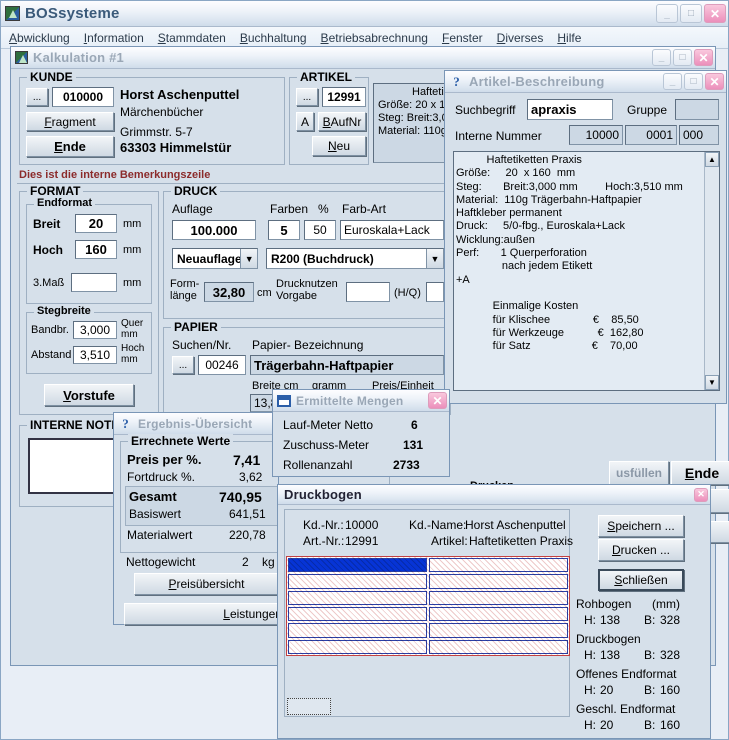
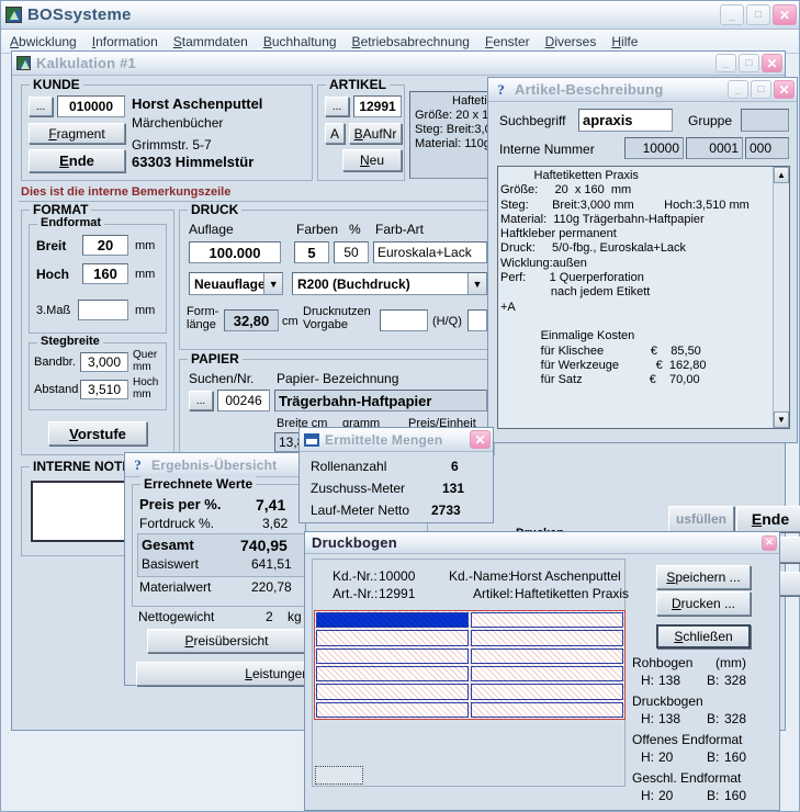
  BOSsysteme
  _
  □
  ✕
  Abwicklung
  Information
  Stammdaten
  Buchhaltung
  Betriebsabrechnung
  Fenster
  Diverses
  Hilfe
  Kalkulation #1
  _
  □
  ✕
  KUNDE
  ...
  010000
  Horst Aschenputtel
  Märchenbücher
  Fragment
  Grimmstr. 5-7
  Ende
  63303 Himmelstür
  ARTIKEL
  ...
  12991
  A
  BAufNr
  Neu
  Hafteti
  Größe: 20 x 1
  Steg: Breit:3,
  Material: 110
  Dies ist die interne Bemerkungszeile
  FORMAT
  Endformat
  Breit
  20
  mm
  Hoch
  160
  mm
  3.Maß
  mm
  Stegbreite
  Bandbr.
  3,000
  Quer
  mm
  Abstand
  3,510
  Hoch
  mm
  Vorstufe
  DRUCK
  Auflage
  100.000
  Farben
  %
  5
  50
  Farb-Art
  Euroskala+Lack
  Neuauflage
  ▼
  R200 (Buchdruck)
  ▼
  Form-
  länge
  32,80
  cm
  Drucknutzen
  Vorgabe
  (H/Q)
  PAPIER
  Suchen/Nr.
  ...
  00246
  Papier- Bezeichnung
  Trägerbahn-Haftpapier
  Breite cm
  gramm
  Preis/Einheit
  13,
  INTERNE NOT
  usfüllen
  Ende
  ?
  Artikel-Beschreibung
  _
  □
  ✕
  Suchbegriff
  apraxis
  Gruppe
  Interne Nummer
  10000
  0001
  000
  Haftetiketten Praxis
  Größe: 20 x 160 mm
  Steg: Breit:3,000 mm Hoch:3,510 mm
  Material: 110g Trägerbahn-Haftpapier
  Haftkleber permanent
  Druck: 5/0-fbg., Euroskala+Lack
  Wicklung:außen
  Perf: 1 Querperforation
  nach jedem Etikett
  +A
  Einmalige Kosten
  für Klischee € 85,50
  für Werkzeuge € 162,80
  für Satz € 70,00
  ▲
  ▼
  ?
  Ergebnis-Übersicht
  Errechnete Werte
  Preis per %.
  7,41
  Fortdruck %.
  3,62
  Gesamt
  740,95
  Basiswert
  641,51
  Materialwert
  220,78
  Nettogewicht
  2
  kg
  Preisübersicht
  Leistunge
  Ermittelte Mengen
  ✕
- Lauf-Meter Netto
+ Rollenanzahl
  6
  Zuschuss-Meter
  131
- Rollenanzahl
+ Lauf-Meter Netto
  2733
  Druckbogen
  ✕
  Kd.-Nr.:
  10000
  Kd.-Name:
  Horst Aschenputtel
  Art.-Nr.:
  12991
  Artikel:
  Haftetiketten Praxis
  Speichern ...
  Drucken ...
  Schließen
  Rohbogen
  (mm)
  H:
  138
  B:
  328
  Druckbogen
  H:
  138
  B:
  328
  Offenes Endformat
  H:
  20
  B:
  160
  Geschl. Endformat
  H:
  20
  B:
  160
